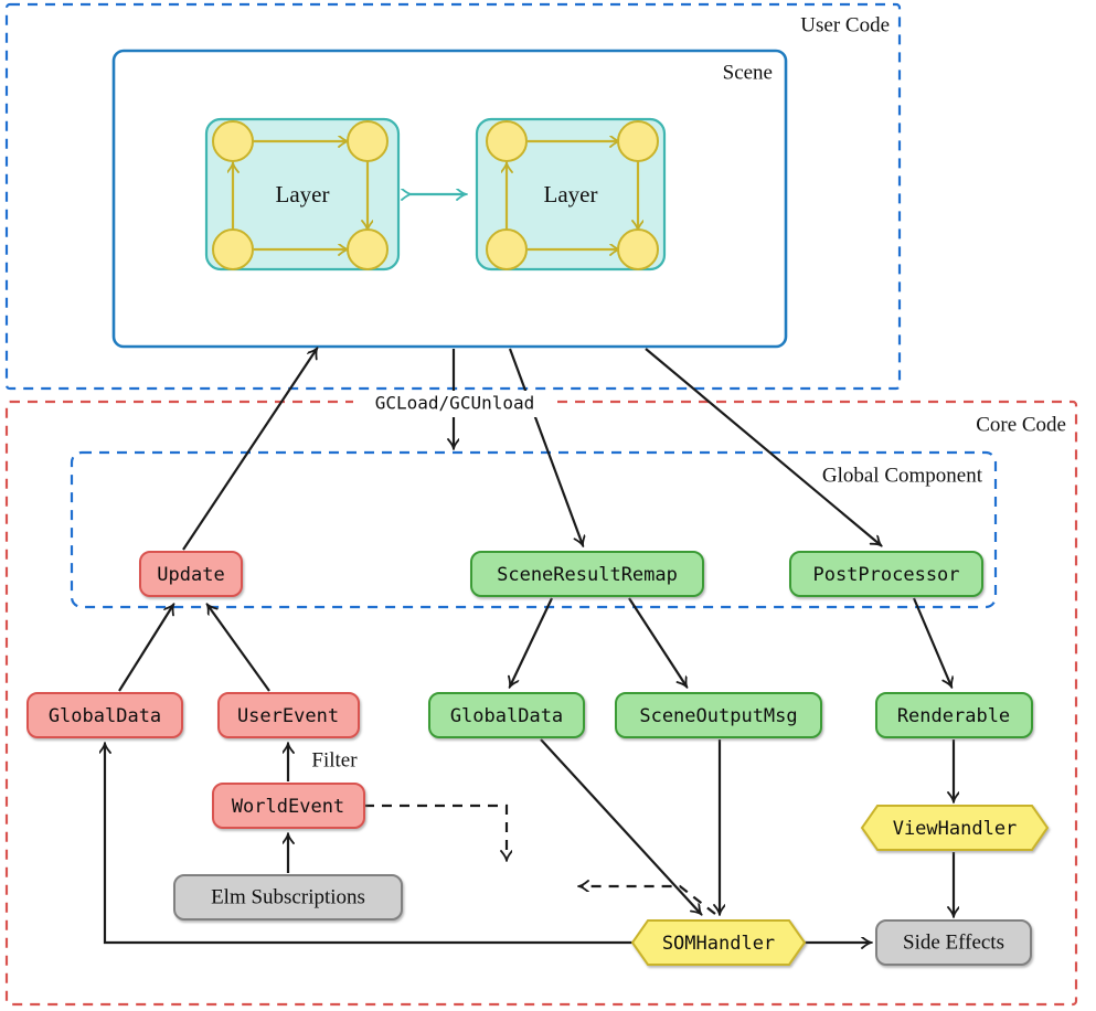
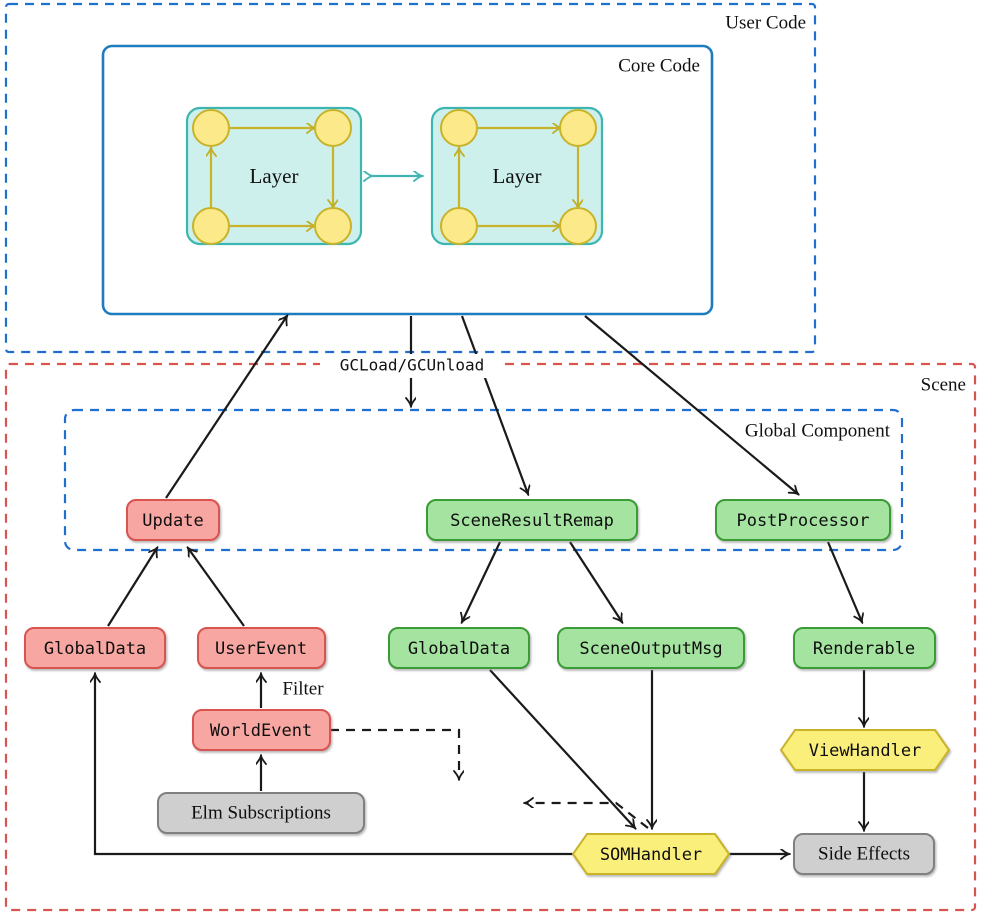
  User Code
- Scene
+ Core Code
  Layer
  Layer
- Core Code
+ Scene
  Global Component
  GCLoad/GCUnload
  Filter
  Update
  SceneResultRemap
  PostProcessor
  GlobalData
  UserEvent
  GlobalData
  SceneOutputMsg
  Renderable
  WorldEvent
  Elm Subscriptions
  ViewHandler
  SOMHandler
  Side Effects
